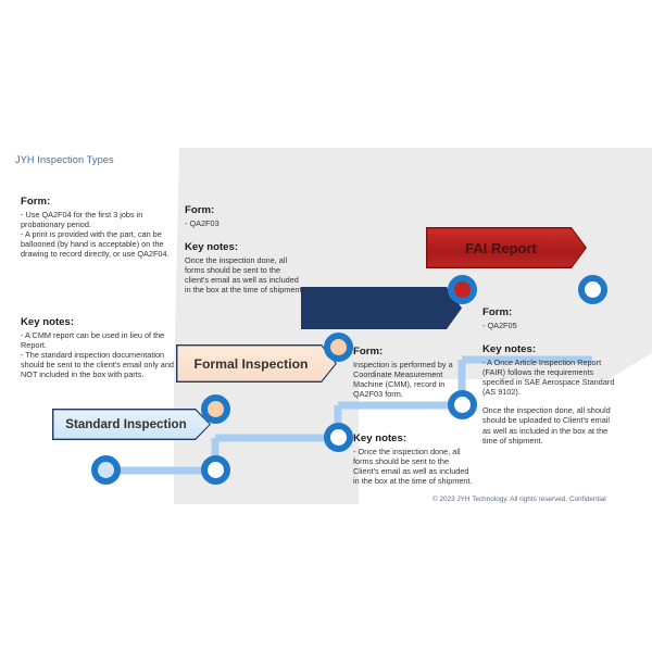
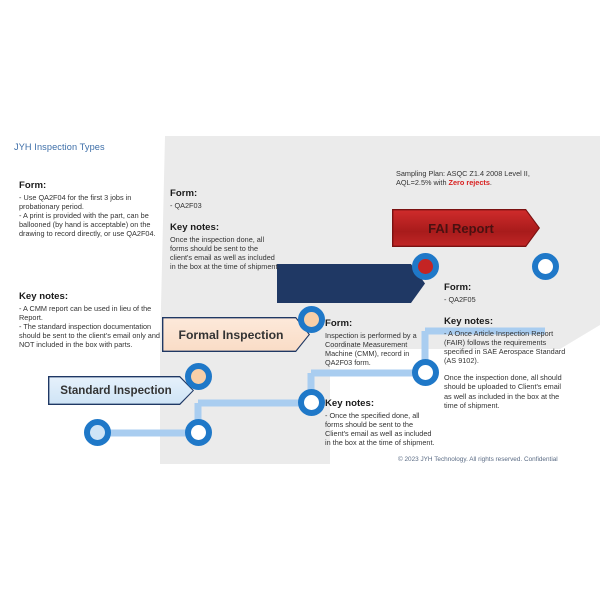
  JYH Inspection Types
  Standard Inspection
  Formal Inspection
  FAI Report
  Form:
  - Use QA2F04 for the first 3 jobs in probationary period.
  - A print is provided with the part, can be ballooned (by hand is acceptable) on the drawing to record directly, or use QA2F04.
  Key notes:
  - A CMM report can be used in lieu of the Report.
  - The standard inspection documentation should be sent to the client's email only and NOT included in the box with parts.
  Form:
  - QA2F03
  Key notes:
  Once the inspection done, all forms should be sent to the client's email as well as included in the box at the time of shipment.
  Form:
  Inspection is performed by a Coordinate Measurement Machine (CMM), record in QA2F03 form.
  Key notes:
- - Once the inspection done, all forms should be sent to the Client's email as well as included in the box at the time of shipment.
+ - Once the specified done, all forms should be sent to the Client's email as well as included in the box at the time of shipment.
  Form:
  - QA2F05
  Key notes:
  - A Once Article Inspection Report (FAIR) follows the requirements specified in SAE Aerospace Standard (AS 9102).
  Once the inspection done, all should should be uploaded to Client's email as well as included in the box at the time of shipment.
+ Sampling Plan: ASQC Z1.4 2008 Level II,
+ AQL=2.5% with Zero rejects.
